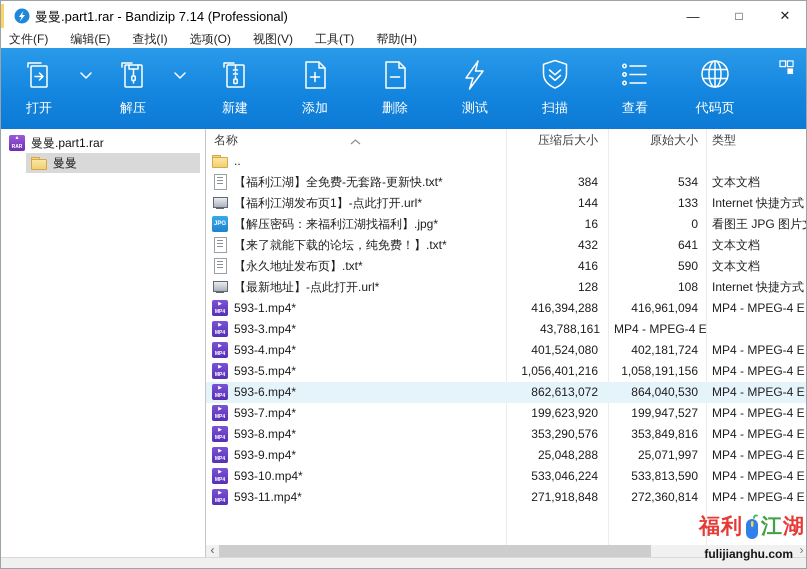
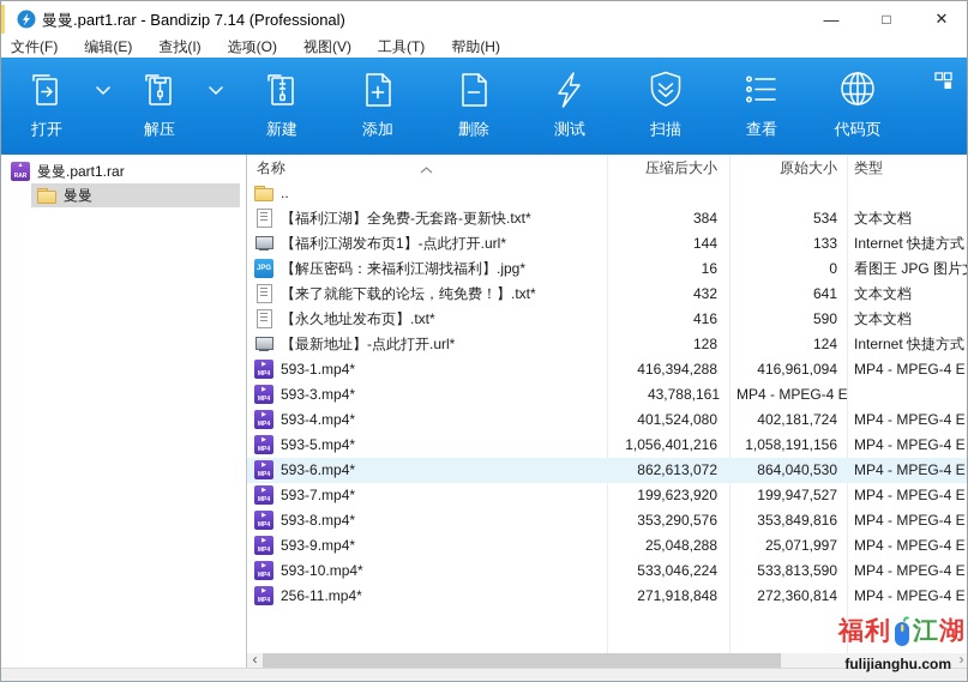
  曼曼.part1.rar - Bandizip 7.14 (Professional)
  —
  □
  ✕
  文件(F)
  编辑(E)
  查找(I)
  选项(O)
  视图(V)
  工具(T)
  帮助(H)
  打开
  解压
  新建
  添加
  删除
  测试
  扫描
  查看
  代码页
  曼曼.part1.rar
  曼曼
  名称
  压缩后大小
  原始大小
  类型
  ..
  【福利江湖】全免费-无套路-更新快.txt*
  384
  534
  文本文档
  【福利江湖发布页1】-点此打开.url*
  144
  133
  Internet 快捷方式
  【解压密码：来福利江湖找福利】.jpg*
  16
  0
  看图王 JPG 图片
  【来了就能下载的论坛，纯免费！】.txt*
  432
  641
  文本文档
  【永久地址发布页】.txt*
  416
  590
  文本文档
  【最新地址】-点此打开.url*
  128
- 108
+ 124
  Internet 快捷方式
  593-1.mp4*
  416,394,288
  416,961,094
  MP4 - MPEG-4 E
  593-3.mp4*
  43,788,161
  MP4 - MPEG-4 E
  593-4.mp4*
  401,524,080
  402,181,724
  MP4 - MPEG-4 E
  593-5.mp4*
  1,056,401,216
  1,058,191,156
  MP4 - MPEG-4 E
  593-6.mp4*
  862,613,072
  864,040,530
  MP4 - MPEG-4 E
  593-7.mp4*
  199,623,920
  199,947,527
  MP4 - MPEG-4 E
  593-8.mp4*
  353,290,576
  353,849,816
  MP4 - MPEG-4 E
  593-9.mp4*
  25,048,288
  25,071,997
  MP4 - MPEG-4 E
  593-10.mp4*
  533,046,224
  533,813,590
  MP4 - MPEG-4 E
- 593-11.mp4*
+ 256-11.mp4*
  271,918,848
  272,360,814
  MP4 - MPEG-4 E
  福利
  江
  湖
  fulijianghu.com
  ‹
  ›
